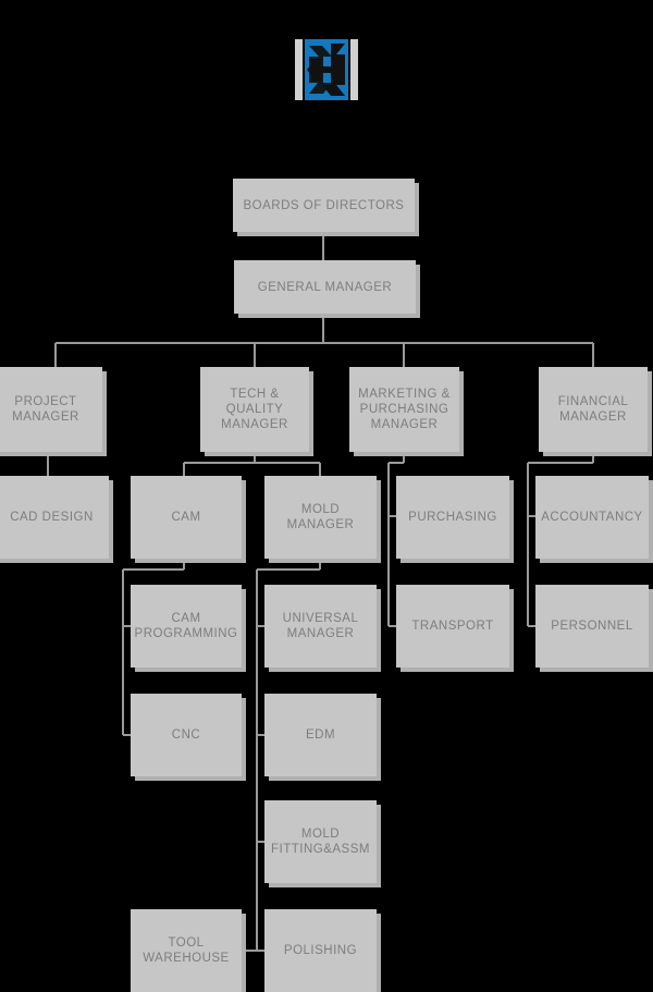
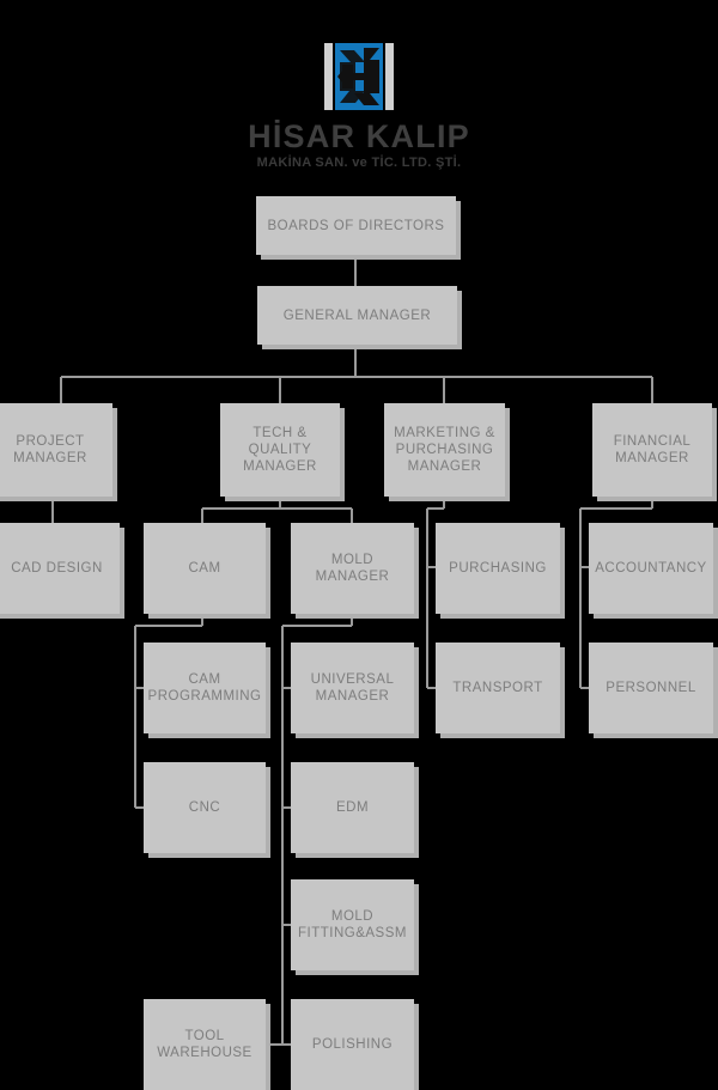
+ HİSAR KALIP
+ MAKİNA SAN. ve TİC. LTD. ŞTİ.
  BOARDS OF DIRECTORS
  GENERAL MANAGER
  PROJECT MANAGER
  TECH & QUALITY MANAGER
  MARKETING & PURCHASING MANAGER
  FINANCIAL MANAGER
  CAD DESIGN
  CAM
  MOLD MANAGER
  PURCHASING
  ACCOUNTANCY
  CAM PROGRAMMING
  UNIVERSAL MANAGER
  TRANSPORT
  PERSONNEL
  CNC
  EDM
  MOLD FITTING&ASSM
  TOOL WAREHOUSE
  POLISHING
